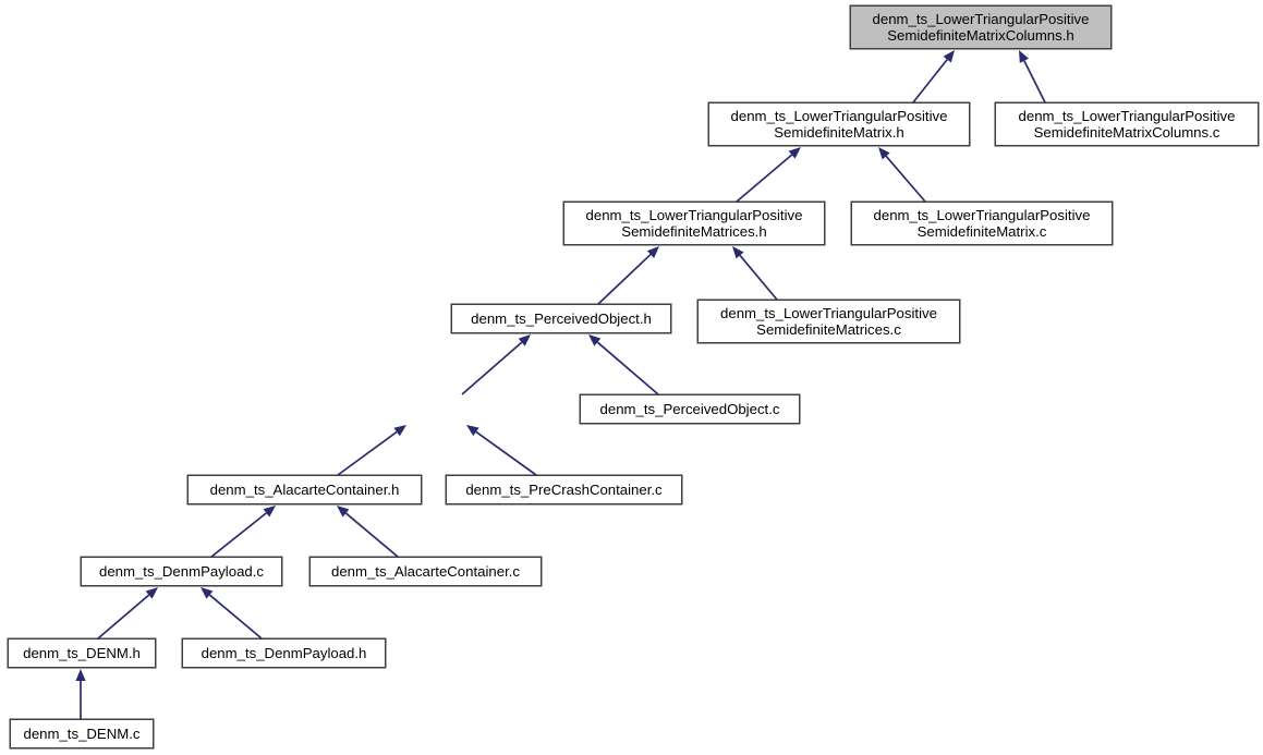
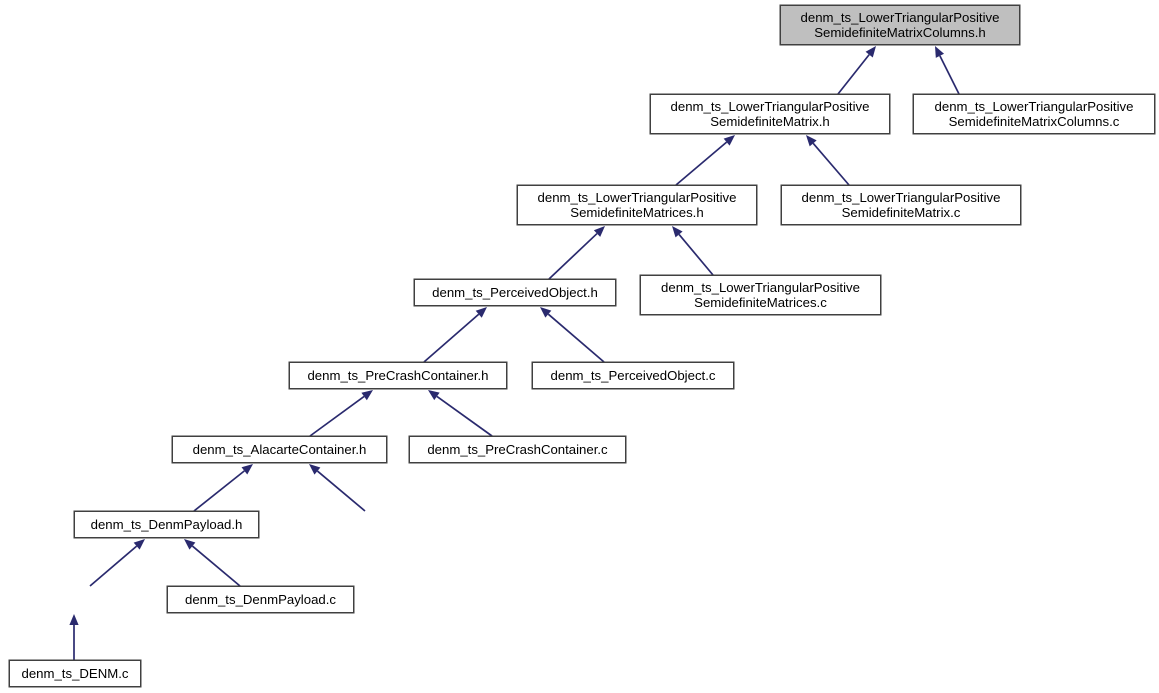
  denm_ts_LowerTriangularPositive
  SemidefiniteMatrixColumns.h
  denm_ts_LowerTriangularPositive
  SemidefiniteMatrix.h
  denm_ts_LowerTriangularPositive
  SemidefiniteMatrixColumns.c
  denm_ts_LowerTriangularPositive
  SemidefiniteMatrices.h
  denm_ts_LowerTriangularPositive
  SemidefiniteMatrix.c
  denm_ts_PerceivedObject.h
  denm_ts_LowerTriangularPositive
  SemidefiniteMatrices.c
+ denm_ts_PreCrashContainer.h
  denm_ts_PerceivedObject.c
  denm_ts_AlacarteContainer.h
  denm_ts_PreCrashContainer.c
- denm_ts_DenmPayload.c
+ denm_ts_DenmPayload.h
- denm_ts_AlacarteContainer.c
- denm_ts_DENM.h
- denm_ts_DenmPayload.h
+ denm_ts_DenmPayload.c
  denm_ts_DENM.c
